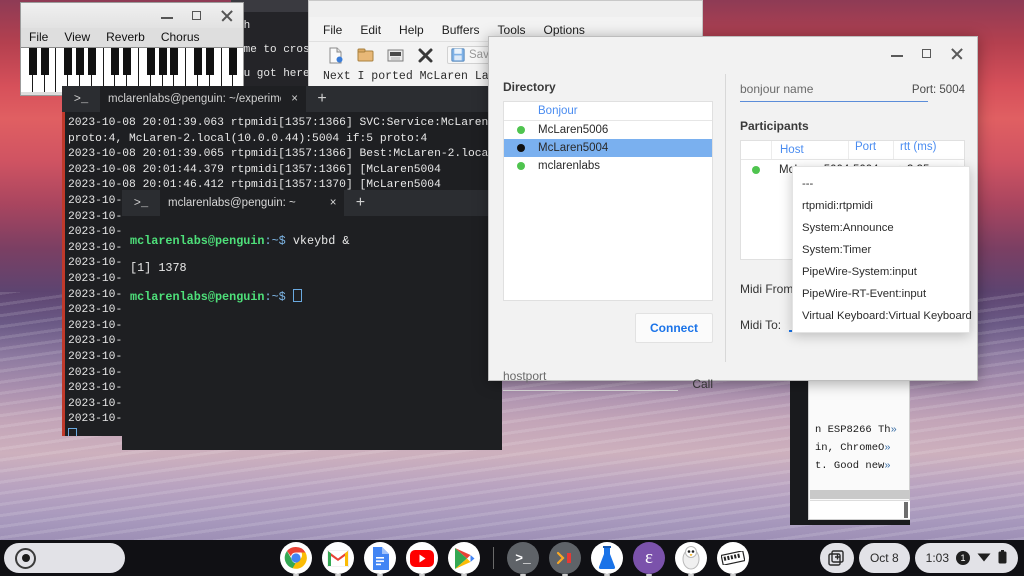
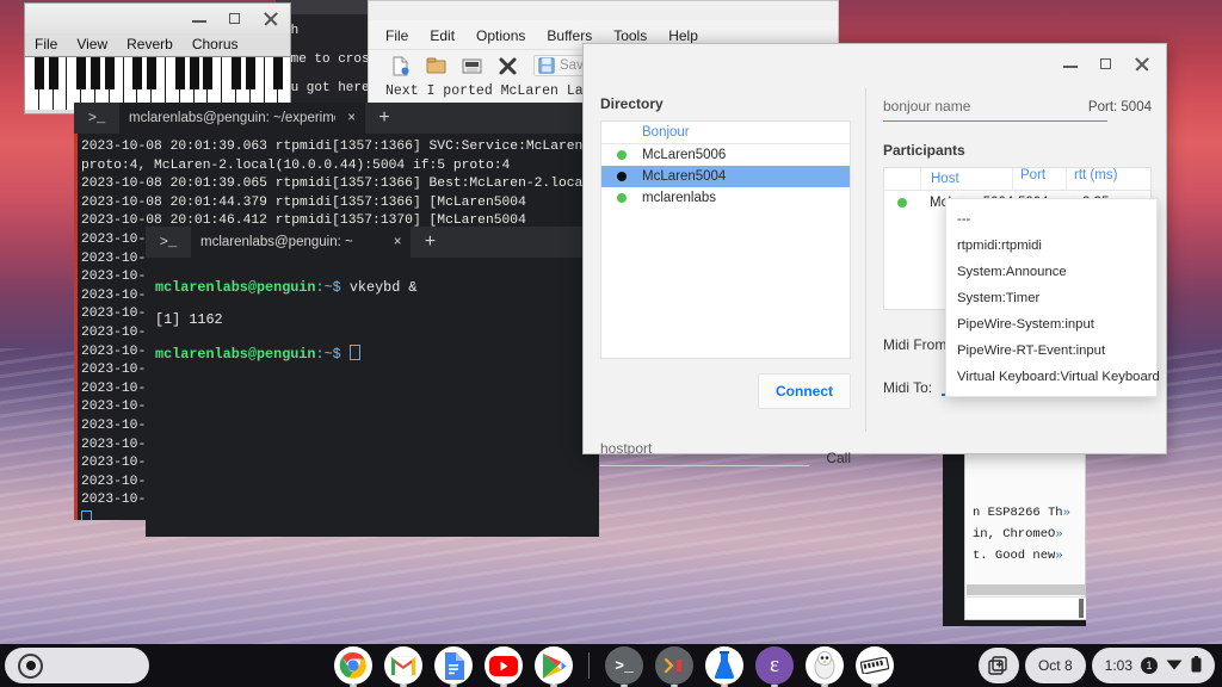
  me to cros
  u got here
  File
  Edit
- Help
+ Options
  Buffers
  Tools
- Options
+ Help
  Sav
  Next I ported McLaren La
  File
  View
  Reverb
  Chorus
  >_
  mclarenlabs@penguin: ~/experim
  ×
  +
  2023-10-08 20:01:39.063 rtpmidi[1357:1366] SVC:Service:McLaren
  proto:4, McLaren-2.local(10.0.0.44):5004 if:5 proto:4
  2023-10-08 20:01:39.065 rtpmidi[1357:1366] Best:McLaren-2.loca
  2023-10-08 20:01:44.379 rtpmidi[1357:1366] [McLaren5004
  2023-10-08 20:01:46.412 rtpmidi[1357:1370] [McLaren5004
  2023-10-
  2023-10-
  2023-10-
  2023-10-
  2023-10-
  2023-10-
  2023-10-
  2023-10-
  2023-10-
  2023-10-
  2023-10-
  2023-10-
  2023-10-
  2023-10-
  2023-10-
  n ESP8266 Th»
  in, ChromeO»
  t. Good new»
  >_
  mclarenlabs@penguin: ~
  ×
  +
  mclarenlabs@penguin:~$ vkeybd &
- [1] 1378
+ [1] 1162
  mclarenlabs@penguin:~$
  Directory
  Bonjour
  McLaren5006
  McLaren5004
  mclarenlabs
  Connect
  hostport
  Call
  bonjour name
  Port: 5004
  Participants
  Host
  Port
  rtt (ms)
  Midi From
  Midi To:
  ---
  rtpmidi:rtpmidi
  System:Announce
  System:Timer
  PipeWire-System:input
  PipeWire-RT-Event:input
  Virtual Keyboard:Virtual Keyboard
  >_
  ε
  Oct 8
  1:03
  1
